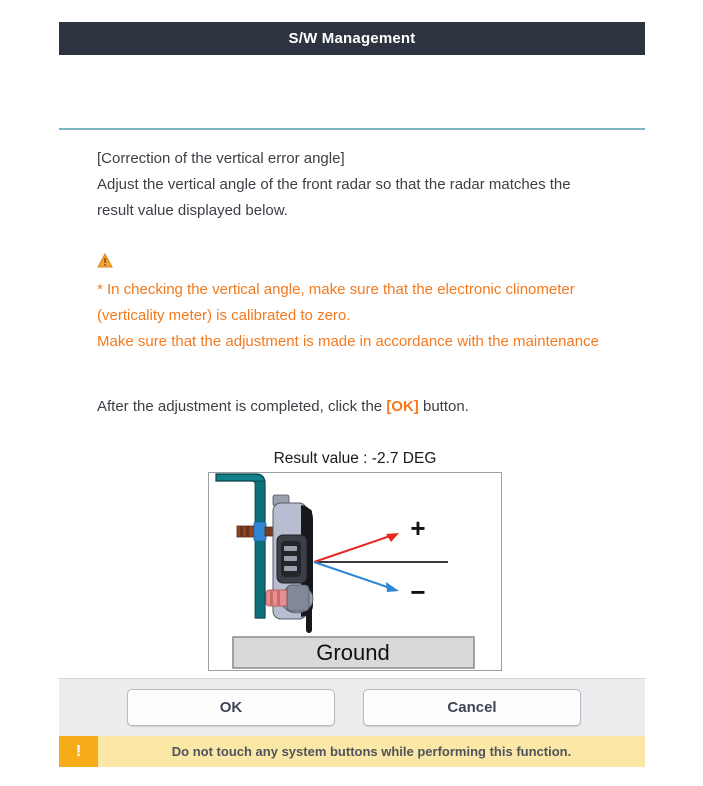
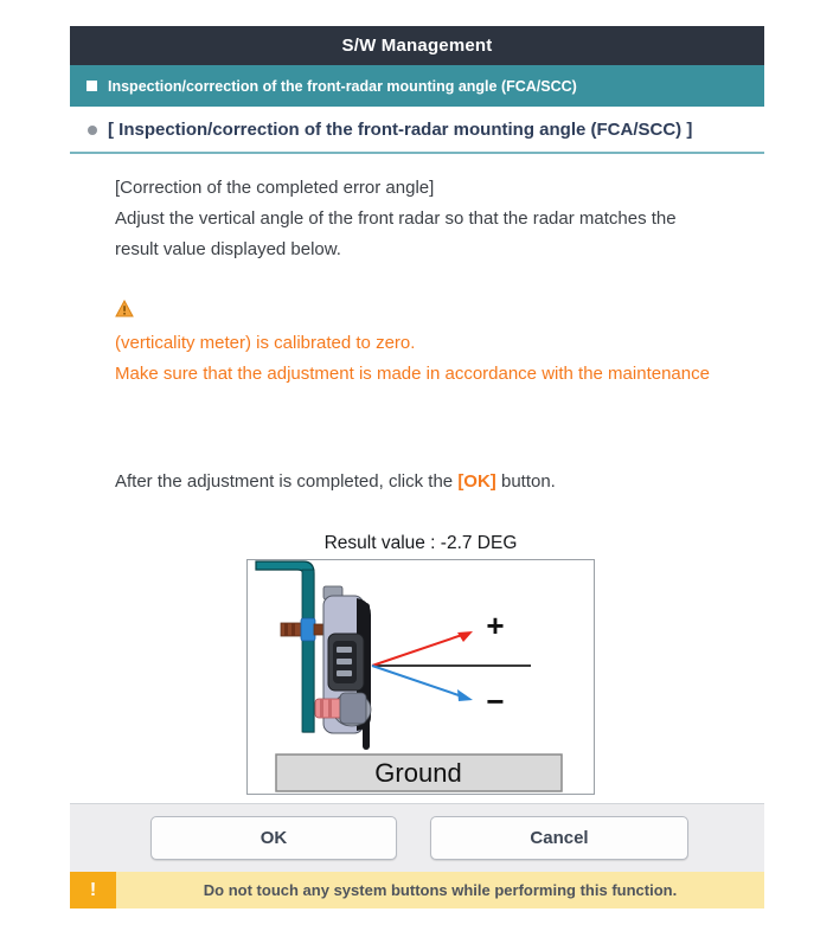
  S/W Management
+ Inspection/correction of the front-radar mounting angle (FCA/SCC)
+ [ Inspection/correction of the front-radar mounting angle (FCA/SCC) ]
- [Correction of the vertical error angle]
+ [Correction of the completed error angle]
  Adjust the vertical angle of the front radar so that the radar matches the
  result value displayed below.
- * In checking the vertical angle, make sure that the electronic clinometer
  (verticality meter) is calibrated to zero.
  Make sure that the adjustment is made in accordance with the maintenance
  After the adjustment is completed, click the [OK] button.
  Result value : -2.7 DEG
  +
  −
  Ground
  OK
  Cancel
  !
  Do not touch any system buttons while performing this function.
